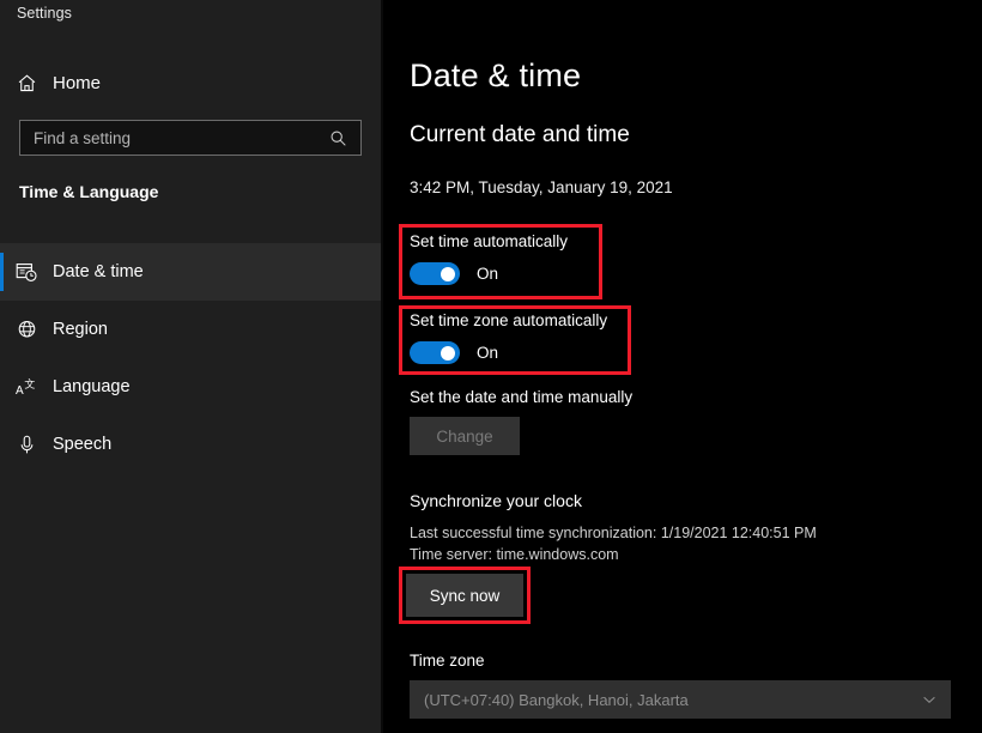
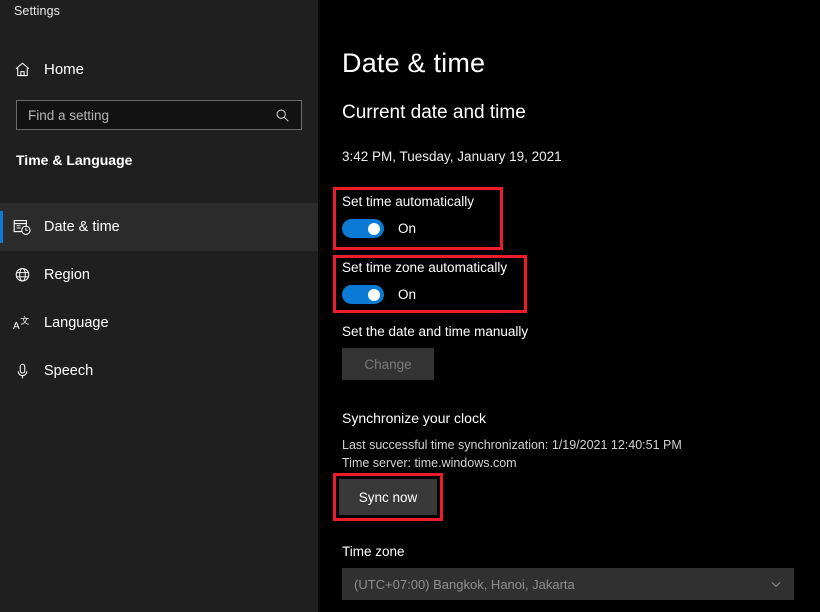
  Settings
  Home
  Find a setting
  Time & Language
  Date & time
  Region
  A
  文
  Language
  Speech
  Date & time
  Current date and time
  3:42 PM, Tuesday, January 19, 2021
  Set time automatically
  On
  Set time zone automatically
  On
  Set the date and time manually
  Change
  Synchronize your clock
  Last successful time synchronization: 1/19/2021 12:40:51 PM
  Time server: time.windows.com
  Sync now
  Time zone
- (UTC+07:40) Bangkok, Hanoi, Jakarta
+ (UTC+07:00) Bangkok, Hanoi, Jakarta
